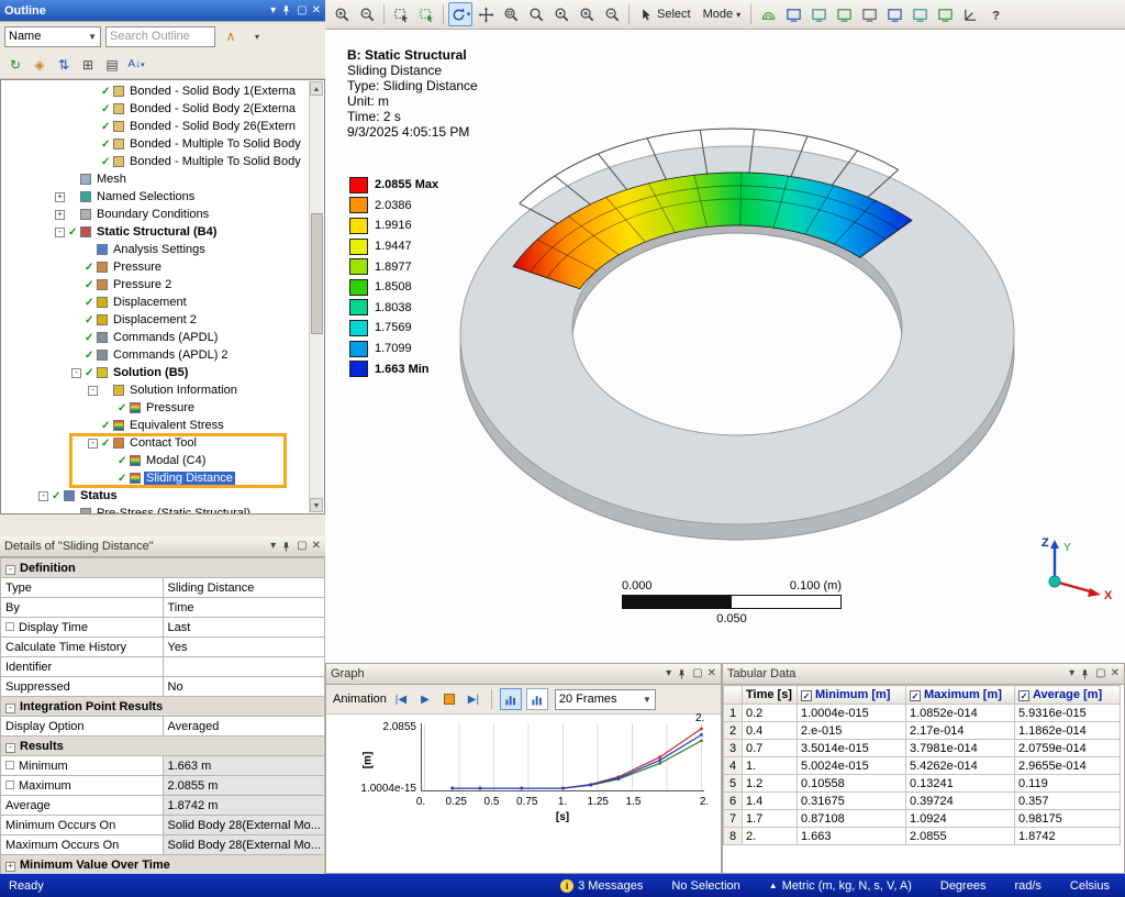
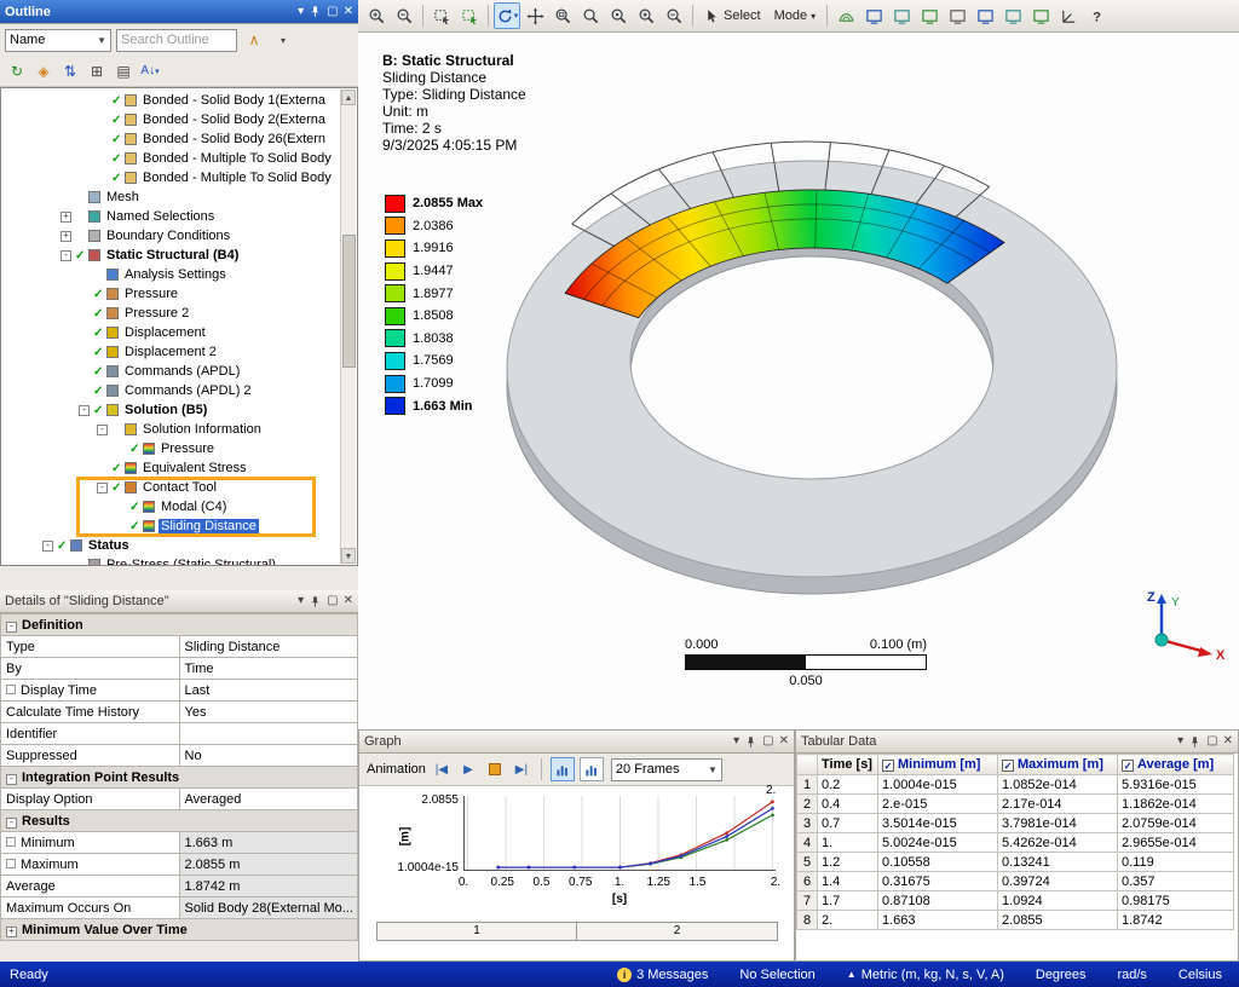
  Outline
  ▾
  ▢
  ✕
  Name
  ▼
  Search Outline
  ∧
  ▾
  ↻
  ◈
  ⇅
  ⊞
  ▤
  A↓
  ✓
  Bonded - Solid Body 1(Externa
  ✓
  Bonded - Solid Body 2(Externa
  ✓
  Bonded - Solid Body 26(Extern
  ✓
  Bonded - Multiple To Solid Body
  ✓
  Bonded - Multiple To Solid Body
  Mesh
  +
  Named Selections
  +
  Boundary Conditions
  -
  ✓
  Static Structural (B4)
  Analysis Settings
  ✓
  Pressure
  ✓
  Pressure 2
  ✓
  Displacement
  ✓
  Displacement 2
  ✓
  Commands (APDL)
  ✓
  Commands (APDL) 2
  -
  ✓
  Solution (B5)
  -
  Solution Information
  ✓
  Pressure
  ✓
  Equivalent Stress
  -
  ✓
  Contact Tool
  ✓
  Modal (C4)
  ✓
  Sliding Distance
  -
  ✓
  Status
  Details of "Sliding Distance"
  ▾
  ▢
  ✕
  - Definition
  Type	Sliding Distance
  By	Time
  Display Time	Last
  Calculate Time History	Yes
  Identifier
  Suppressed	No
  - Integration Point Results
  Display Option	Averaged
  - Results
  Minimum	1.663 m
  Maximum	2.0855 m
  Average	1.8742 m
- Minimum Occurs On	Solid Body 28(External Mo...
  Maximum Occurs On	Solid Body 28(External Mo...
  + Minimum Value Over Time
  Select
  Mode
  ▾
  B: Static Structural
  Sliding Distance
  Type: Sliding Distance
  Unit: m
  Time: 2 s
  9/3/2025 4:05:15 PM
  2.0855 Max
  2.0386
  1.9916
  1.9447
  1.8977
  1.8508
  1.8038
  1.7569
  1.7099
  1.663 Min
  0.000
  0.100 (m)
  0.050
  Z
  Y
  X
  Graph
  ▾
  ▢
  ✕
  Animation
  |◀
  ▶
  ▶|
  20 Frames
  ▼
  2.0855
  1.0004e-15
  2.
  0.
  0.25
  0.5
  0.75
  1.
  1.25
  1.5
  2.
  [s]
+ 1
+ 2
  Tabular Data
  ▾
  ▢
  ✕
  	Time [s]	✓ Minimum [m]	✓ Maximum [m]	✓ Average [m]
  1	0.2	1.0004e-015	1.0852e-014	5.9316e-015
  2	0.4	2.e-015	2.17e-014	1.1862e-014
  3	0.7	3.5014e-015	3.7981e-014	2.0759e-014
  4	1.	5.0024e-015	5.4262e-014	2.9655e-014
  5	1.2	0.10558	0.13241	0.119
  6	1.4	0.31675	0.39724	0.357
  7	1.7	0.87108	1.0924	0.98175
  8	2.	1.663	2.0855	1.8742
  Ready
  i
  3 Messages
  No Selection
  ▲
  Metric (m, kg, N, s, V, A)
  Degrees
  rad/s
  Celsius
